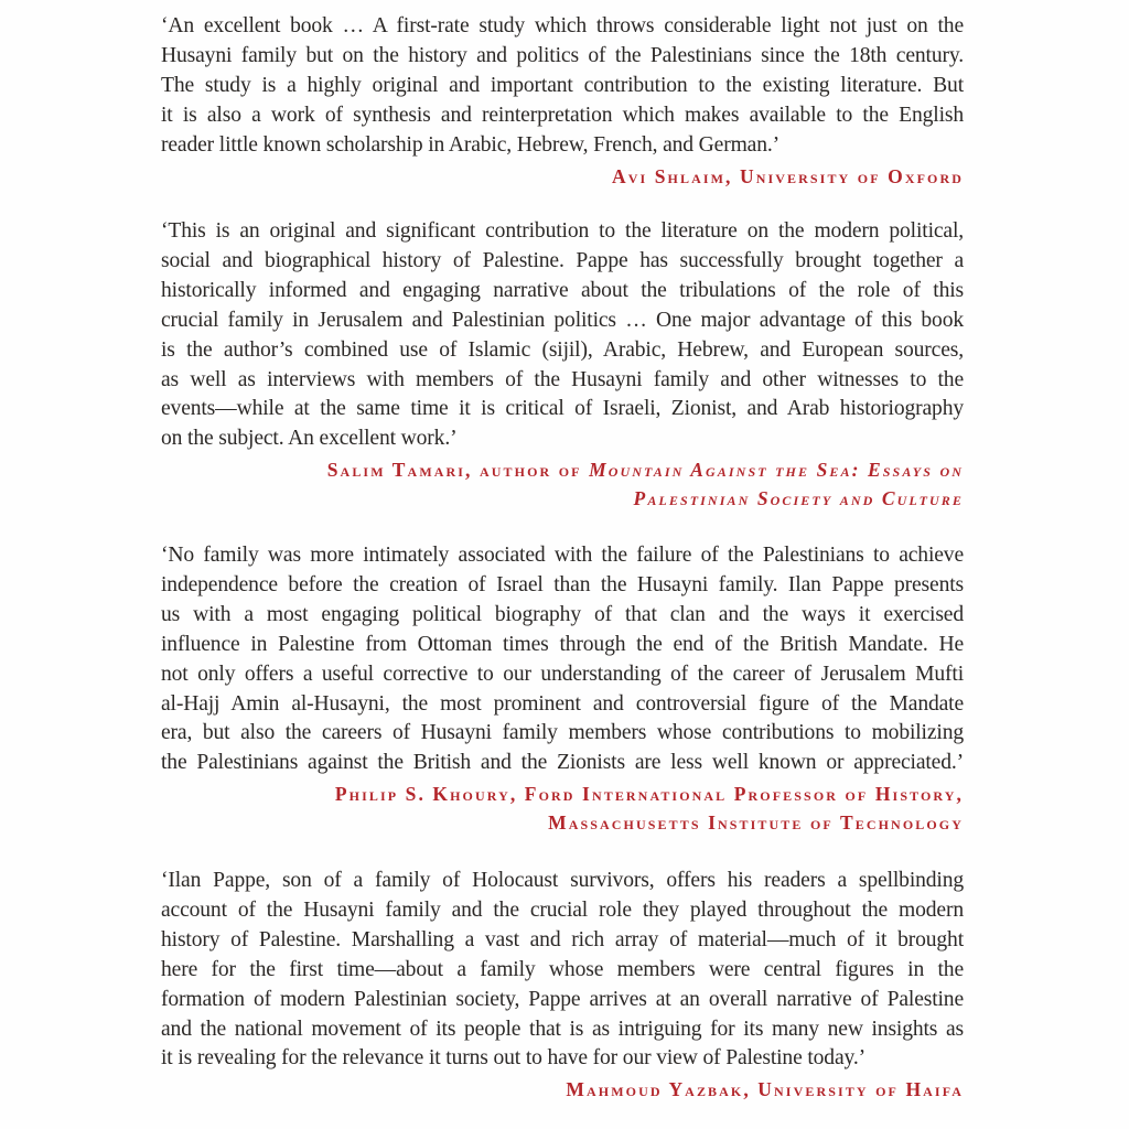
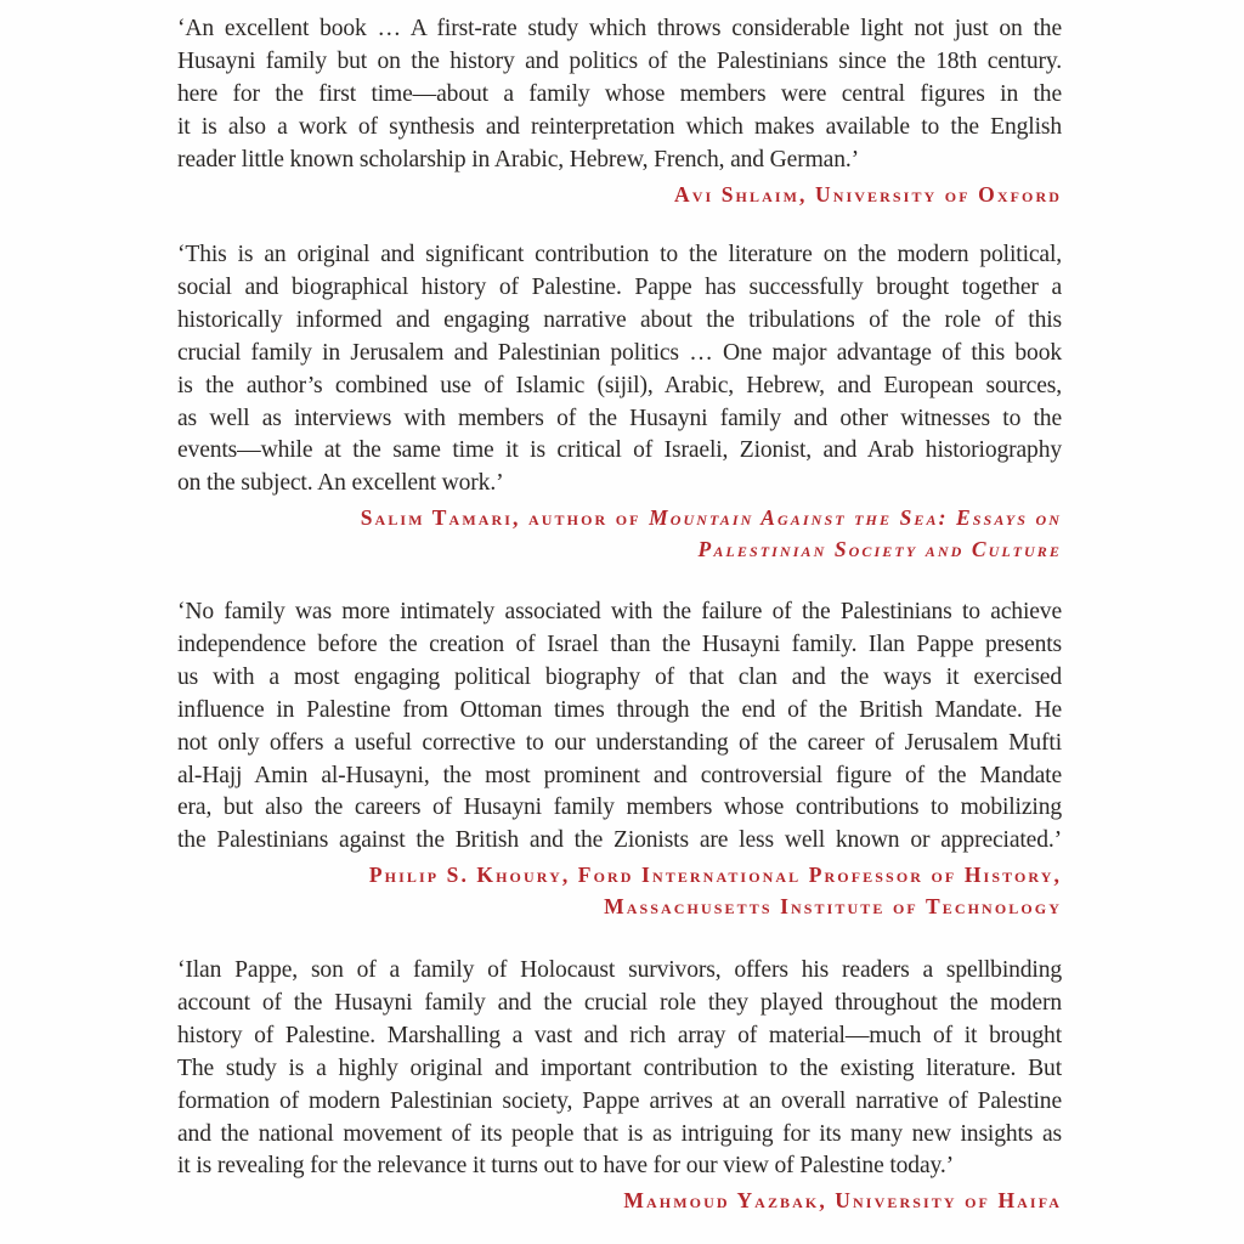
  ‘An excellent book … A first-rate study which throws considerable light not just on the
  Husayni family but on the history and politics of the Palestinians since the 18th century.
- The study is a highly original and important contribution to the existing literature. But
+ here for the first time—about a family whose members were central figures in the
  it is also a work of synthesis and reinterpretation which makes available to the English
  reader little known scholarship in Arabic, Hebrew, French, and German.’
  Avi Shlaim, University of Oxford
  ‘This is an original and significant contribution to the literature on the modern political,
  social and biographical history of Palestine. Pappe has successfully brought together a
  historically informed and engaging narrative about the tribulations of the role of this
  crucial family in Jerusalem and Palestinian politics … One major advantage of this book
  is the author’s combined use of Islamic (sijil), Arabic, Hebrew, and European sources,
  as well as interviews with members of the Husayni family and other witnesses to the
  events—while at the same time it is critical of Israeli, Zionist, and Arab historiography
  on the subject. An excellent work.’
  Salim Tamari, author of Mountain Against the Sea: Essays on
  Palestinian Society and Culture
  ‘No family was more intimately associated with the failure of the Palestinians to achieve
  independence before the creation of Israel than the Husayni family. Ilan Pappe presents
  us with a most engaging political biography of that clan and the ways it exercised
  influence in Palestine from Ottoman times through the end of the British Mandate. He
  not only offers a useful corrective to our understanding of the career of Jerusalem Mufti
  al-Hajj Amin al-Husayni, the most prominent and controversial figure of the Mandate
  era, but also the careers of Husayni family members whose contributions to mobilizing
  the Palestinians against the British and the Zionists are less well known or appreciated.’
  Philip S. Khoury, Ford International Professor of History,
  Massachusetts Institute of Technology
  ‘Ilan Pappe, son of a family of Holocaust survivors, offers his readers a spellbinding
  account of the Husayni family and the crucial role they played throughout the modern
  history of Palestine. Marshalling a vast and rich array of material—much of it brought
- here for the first time—about a family whose members were central figures in the
+ The study is a highly original and important contribution to the existing literature. But
  formation of modern Palestinian society, Pappe arrives at an overall narrative of Palestine
  and the national movement of its people that is as intriguing for its many new insights as
  it is revealing for the relevance it turns out to have for our view of Palestine today.’
  Mahmoud Yazbak, University of Haifa
